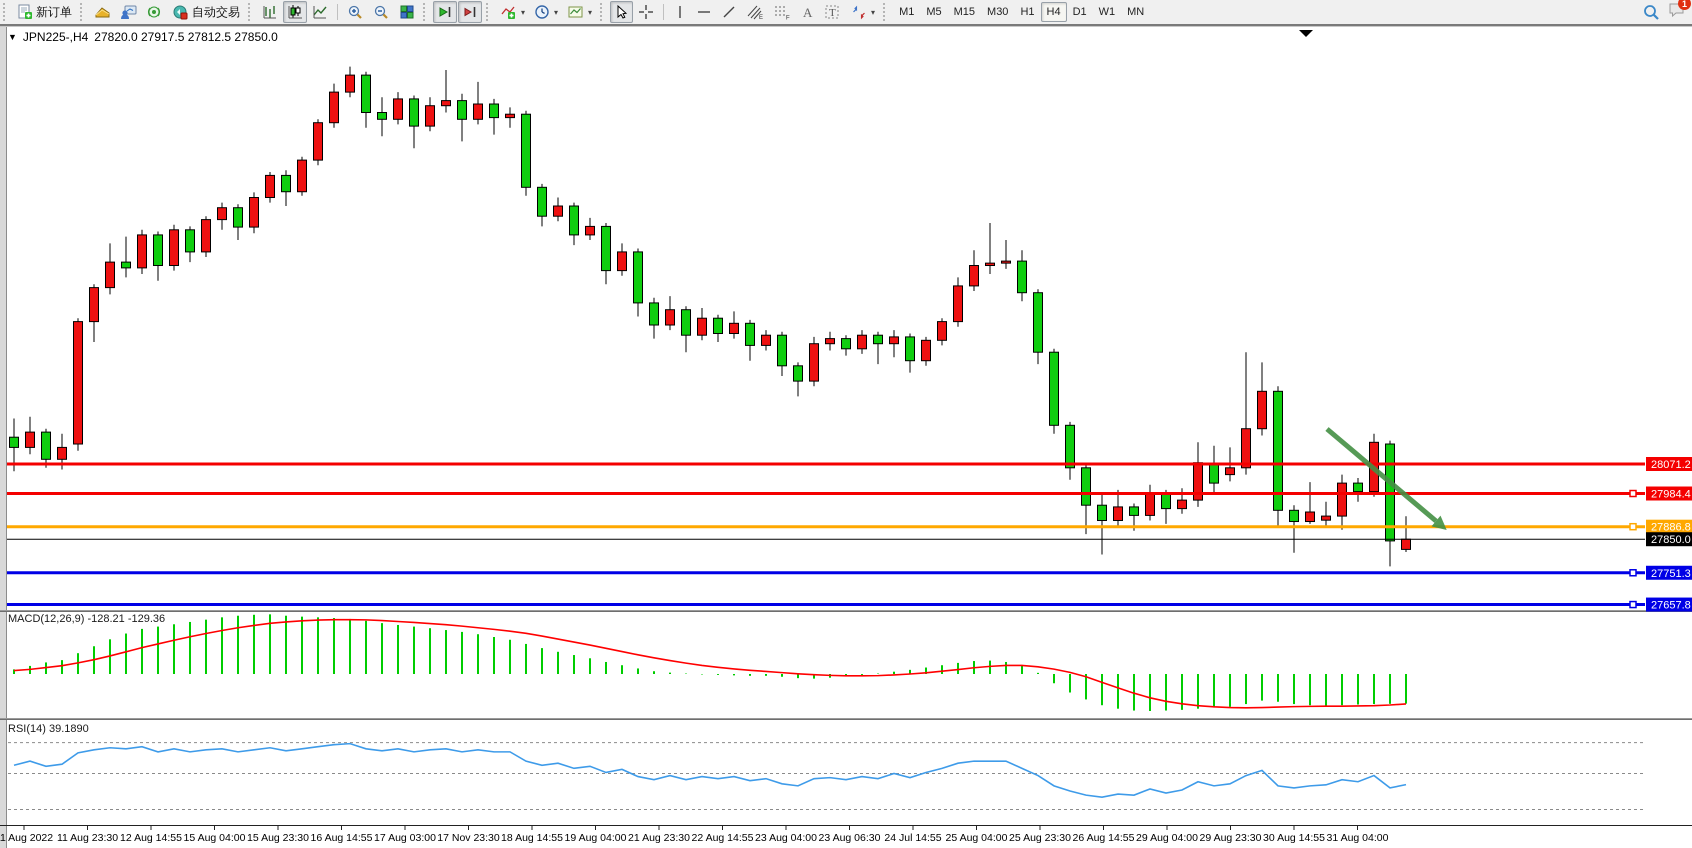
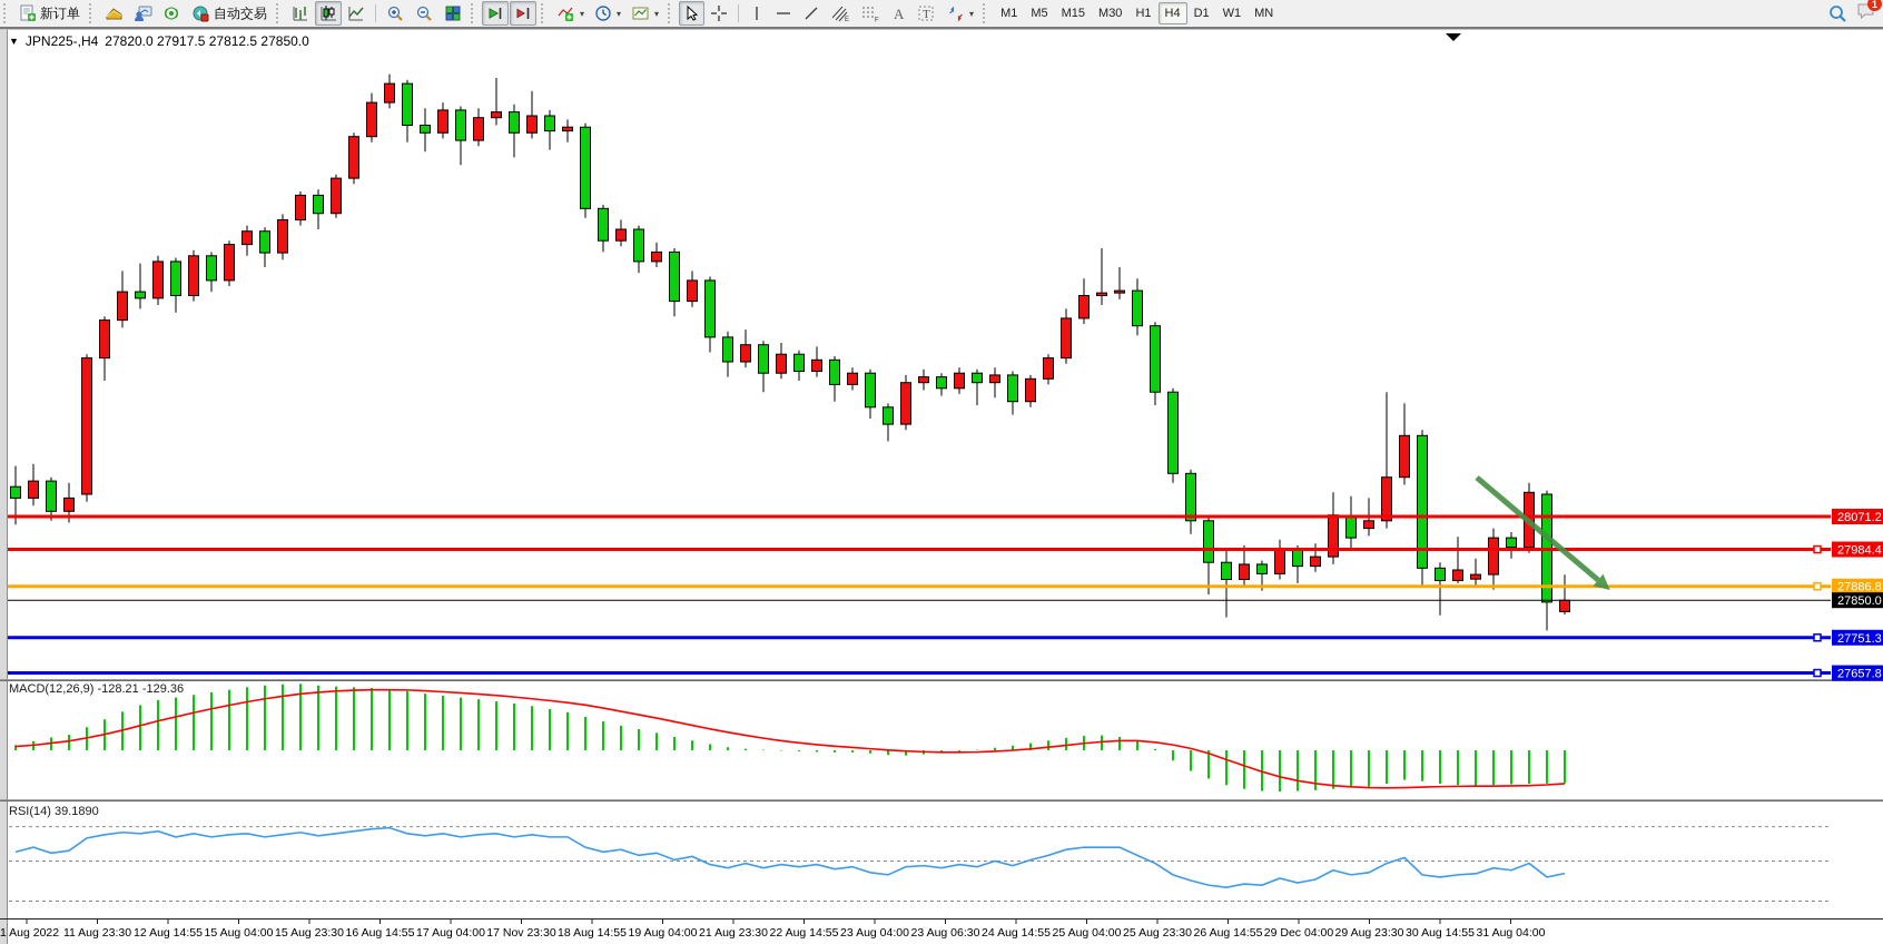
  新订单
  自动交易
  ▾
  ▾
  ▾
  A
  T
  ▾
  M1
  M5
  M15
  M30
  H1
  H4
  D1
  W1
  MN
  1
  28071.2
  27984.4
  27886.8
  27850.0
  27751.3
  27657.8
  1 Aug 2022
  11 Aug 23:30
  12 Aug 14:55
  15 Aug 04:00
  15 Aug 23:30
  16 Aug 14:55
- 17 Aug 03:00
+ 17 Aug 04:00
  17 Nov 23:30
  18 Aug 14:55
  19 Aug 04:00
  21 Aug 23:30
  22 Aug 14:55
  23 Aug 04:00
  23 Aug 06:30
- 24 Jul 14:55
+ 24 Aug 14:55
  25 Aug 04:00
  25 Aug 23:30
  26 Aug 14:55
- 29 Aug 04:00
+ 29 Dec 04:00
  29 Aug 23:30
  30 Aug 14:55
  31 Aug 04:00
  ▼
  JPN225-,H4
  27820.0 27917.5 27812.5 27850.0
  MACD(12,26,9) -128.21 -129.36
  RSI(14) 39.1890
